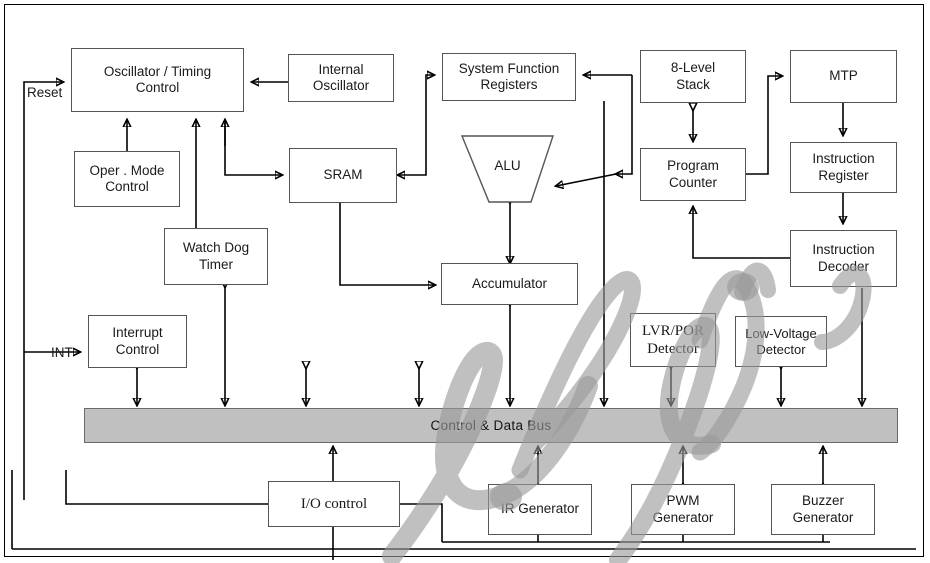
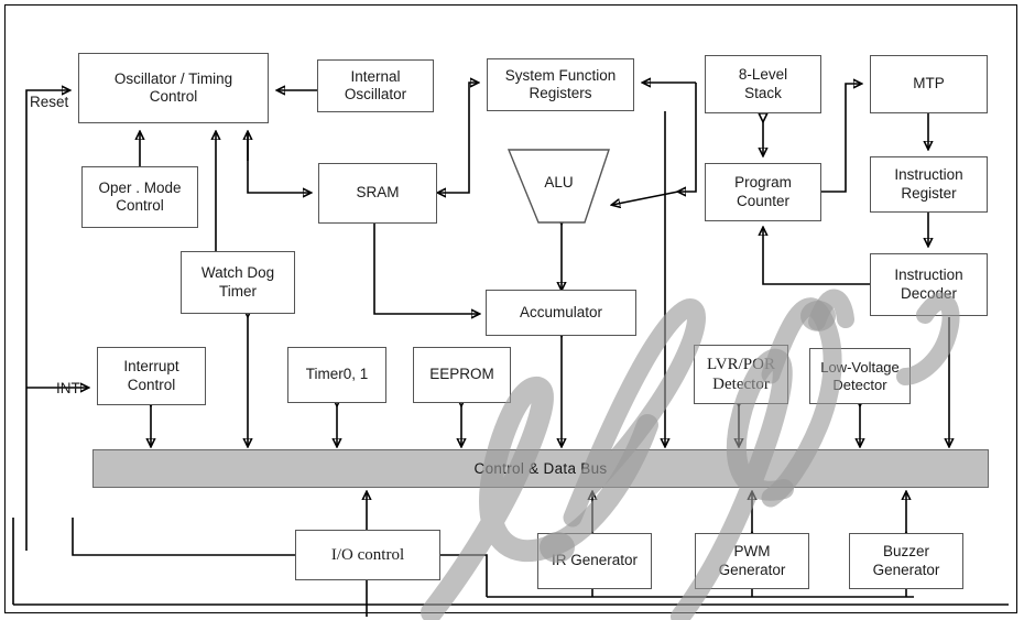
  ALU
  Oscillator / Timing
  Control
  Internal
  Oscillator
  System Function
  Registers
  8-Level
  Stack
  MTP
  Oper . Mode
  Control
  SRAM
  Program
  Counter
  Instruction
  Register
  Watch Dog
  Timer
  Accumulator
  Instruction
  Decoder
  Interrupt
  Control
+ Timer0, 1
+ EEPROM
  LVR/POR
  Detector
  Low-Voltage
  Detector
  Control & Data Bus
  I/O control
  IR Generator
  PWM
  Generator
  Buzzer
  Generator
  Reset
  INT
